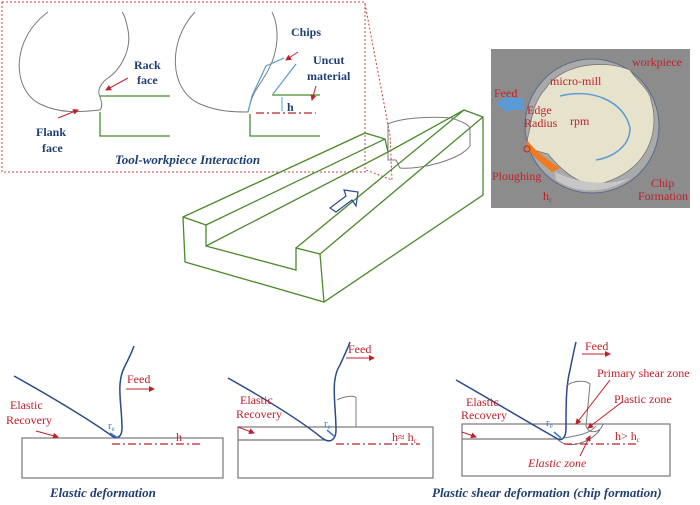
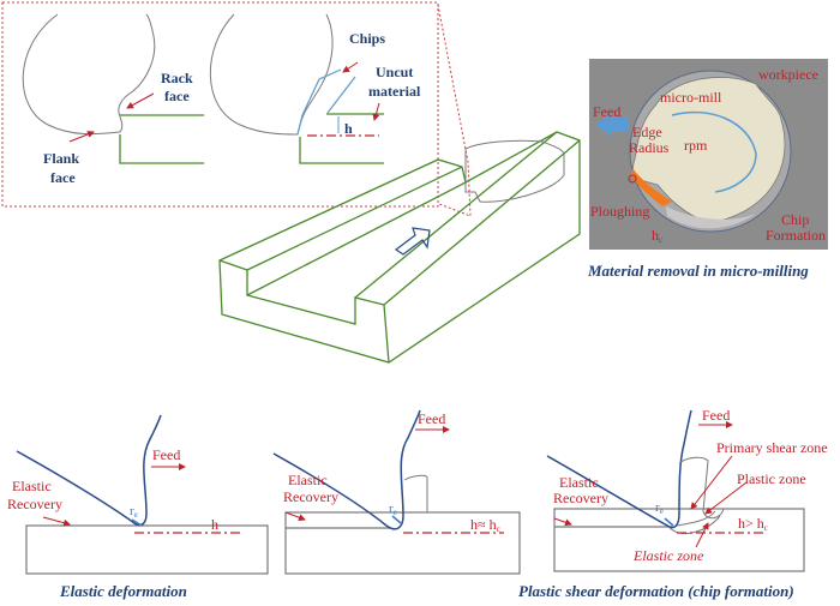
  Rack
  face
  Flank
  face
  Chips
  Uncut
  material
  h
- Tool-workpiece Interaction
  workpiece
  micro-mill
  Feed
  Edge
  Radius
  rpm
  Ploughing
  hc
  Chip
  Formation
+ Material removal in micro-milling
  Feed
  Elastic
  Recovery
  re
  h
  Elastic deformation
  Feed
  Elastic
  Recovery
  re
  h≈ hc
  Feed
  Primary shear zone
  Plastic zone
  Elastic
  Recovery
  re
  h> hc
  Elastic zone
  Plastic shear deformation (chip formation)
